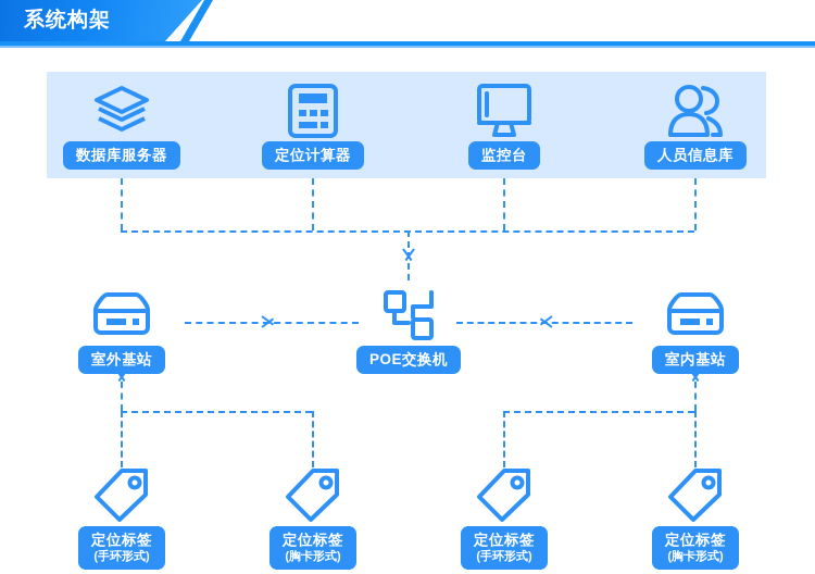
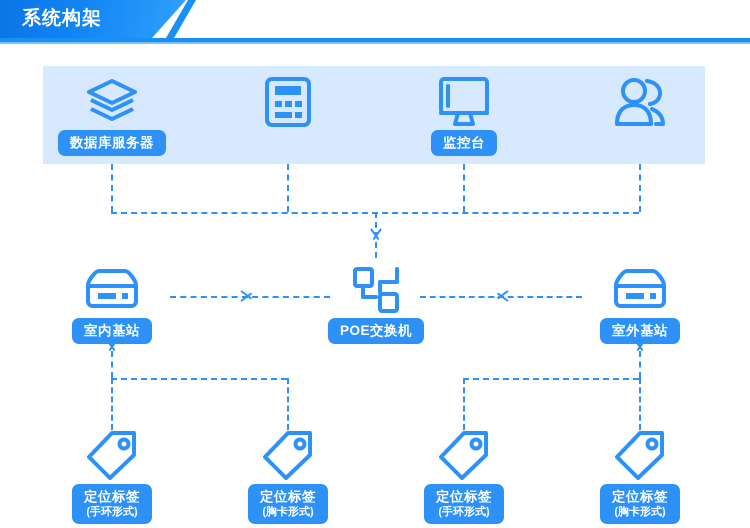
  系统构架
  数据库服务器
- 定位计算器
  监控台
- 人员信息库
- 室外基站
+ 室内基站
  POE交换机
- 室内基站
+ 室外基站
  定位标签
  (手环形式)
  定位标签
  (胸卡形式)
  定位标签
  (手环形式)
  定位标签
  (胸卡形式)
